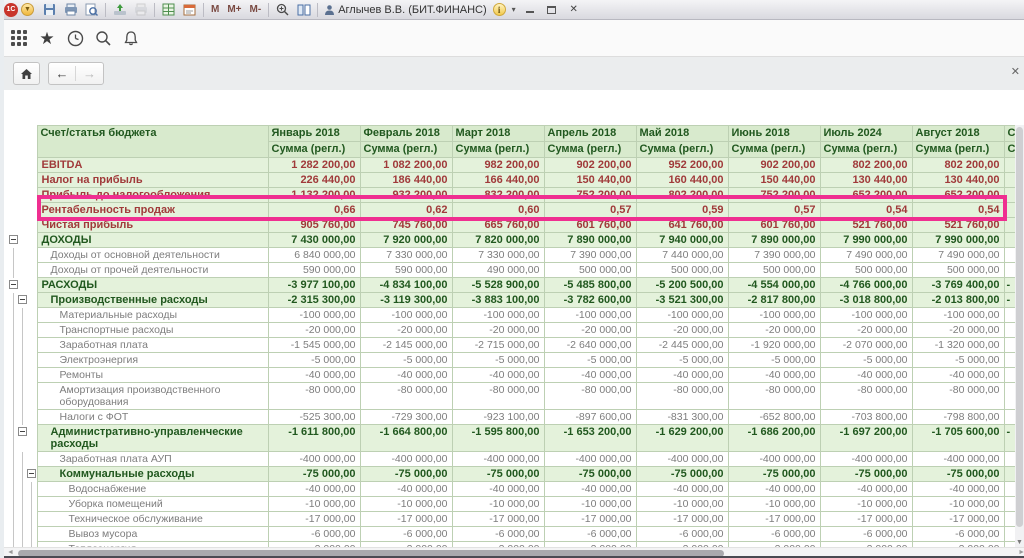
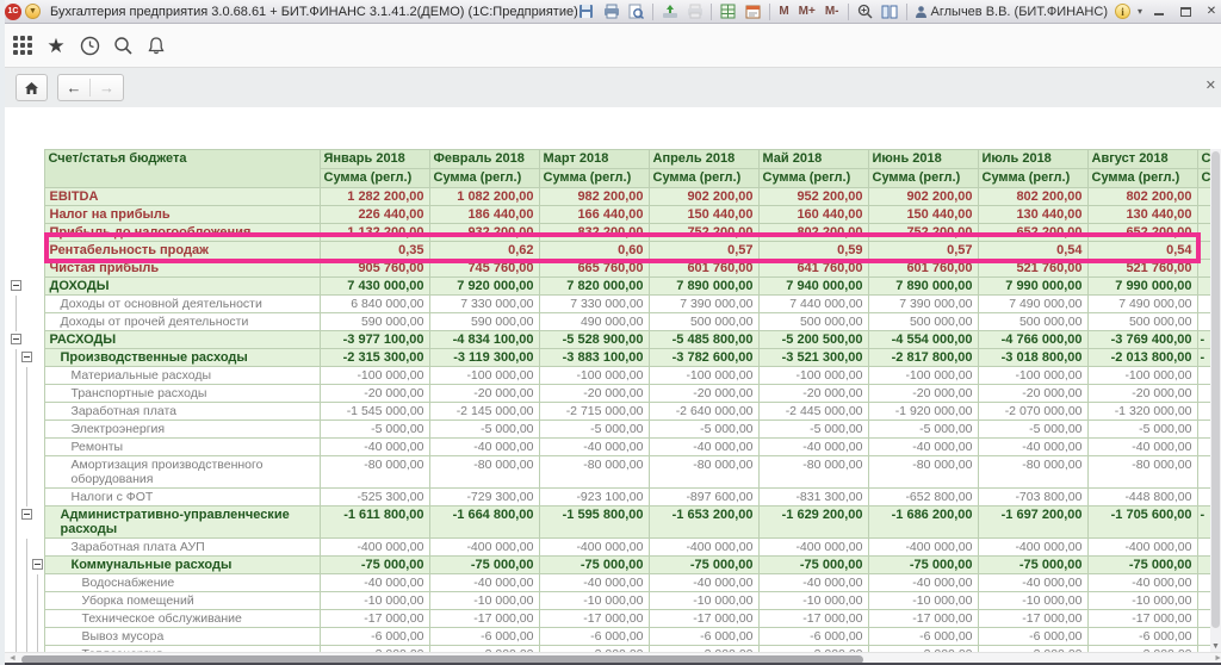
+ Бухгалтерия предприятия 3.0.68.61 + БИТ.ФИНАНС 3.1.41.2(ДЕМО) (1С:Предприятие)
  M
  M+
  M-
  Аглычев В.В. (БИТ.ФИНАНС)
  i
  ▾
  ✕
  ★
  ←
  →
  ✕
- 	Счет/статья бюджета	Январь 2018	Февраль 2018	Март 2018	Апрель 2018	Май 2018	Июнь 2018	Июль 2024	Август 2018	С
+ 	Счет/статья бюджета	Январь 2018	Февраль 2018	Март 2018	Апрель 2018	Май 2018	Июнь 2018	Июль 2018	Август 2018	С
  Сумма (регл.)	Сумма (регл.)	Сумма (регл.)	Сумма (регл.)	Сумма (регл.)	Сумма (регл.)	Сумма (регл.)	Сумма (регл.)	С
  	EBITDA	1 282 200,00	1 082 200,00	982 200,00	902 200,00	952 200,00	902 200,00	802 200,00	802 200,00
  	Налог на прибыль	226 440,00	186 440,00	166 440,00	150 440,00	160 440,00	150 440,00	130 440,00	130 440,00
  	Прибыль до налогообложения	1 132 200,00	932 200,00	832 200,00	752 200,00	802 200,00	752 200,00	652 200,00	652 200,00
- 	Рентабельность продаж	0,66	0,62	0,60	0,57	0,59	0,57	0,54	0,54
+ 	Рентабельность продаж	0,35	0,62	0,60	0,57	0,59	0,57	0,54	0,54
  	Чистая прибыль	905 760,00	745 760,00	665 760,00	601 760,00	641 760,00	601 760,00	521 760,00	521 760,00
  	ДОХОДЫ	7 430 000,00	7 920 000,00	7 820 000,00	7 890 000,00	7 940 000,00	7 890 000,00	7 990 000,00	7 990 000,00
  	Доходы от основной деятельности	6 840 000,00	7 330 000,00	7 330 000,00	7 390 000,00	7 440 000,00	7 390 000,00	7 490 000,00	7 490 000,00
  	Доходы от прочей деятельности	590 000,00	590 000,00	490 000,00	500 000,00	500 000,00	500 000,00	500 000,00	500 000,00
  	РАСХОДЫ	-3 977 100,00	-4 834 100,00	-5 528 900,00	-5 485 800,00	-5 200 500,00	-4 554 000,00	-4 766 000,00	-3 769 400,00	-
  	Производственные расходы	-2 315 300,00	-3 119 300,00	-3 883 100,00	-3 782 600,00	-3 521 300,00	-2 817 800,00	-3 018 800,00	-2 013 800,00	-
  	Материальные расходы	-100 000,00	-100 000,00	-100 000,00	-100 000,00	-100 000,00	-100 000,00	-100 000,00	-100 000,00
  	Транспортные расходы	-20 000,00	-20 000,00	-20 000,00	-20 000,00	-20 000,00	-20 000,00	-20 000,00	-20 000,00
  	Заработная плата	-1 545 000,00	-2 145 000,00	-2 715 000,00	-2 640 000,00	-2 445 000,00	-1 920 000,00	-2 070 000,00	-1 320 000,00
  	Электроэнергия	-5 000,00	-5 000,00	-5 000,00	-5 000,00	-5 000,00	-5 000,00	-5 000,00	-5 000,00
  	Ремонты	-40 000,00	-40 000,00	-40 000,00	-40 000,00	-40 000,00	-40 000,00	-40 000,00	-40 000,00
  	Амортизация производственного оборудования	-80 000,00	-80 000,00	-80 000,00	-80 000,00	-80 000,00	-80 000,00	-80 000,00	-80 000,00
- 	Налоги с ФОТ	-525 300,00	-729 300,00	-923 100,00	-897 600,00	-831 300,00	-652 800,00	-703 800,00	-798 800,00
+ 	Налоги с ФОТ	-525 300,00	-729 300,00	-923 100,00	-897 600,00	-831 300,00	-652 800,00	-703 800,00	-448 800,00
  	Административно-управленческие расходы	-1 611 800,00	-1 664 800,00	-1 595 800,00	-1 653 200,00	-1 629 200,00	-1 686 200,00	-1 697 200,00	-1 705 600,00	-
  	Заработная плата АУП	-400 000,00	-400 000,00	-400 000,00	-400 000,00	-400 000,00	-400 000,00	-400 000,00	-400 000,00
  	Коммунальные расходы	-75 000,00	-75 000,00	-75 000,00	-75 000,00	-75 000,00	-75 000,00	-75 000,00	-75 000,00
  	Водоснабжение	-40 000,00	-40 000,00	-40 000,00	-40 000,00	-40 000,00	-40 000,00	-40 000,00	-40 000,00
  	Уборка помещений	-10 000,00	-10 000,00	-10 000,00	-10 000,00	-10 000,00	-10 000,00	-10 000,00	-10 000,00
  	Техническое обслуживание	-17 000,00	-17 000,00	-17 000,00	-17 000,00	-17 000,00	-17 000,00	-17 000,00	-17 000,00
  	Вывоз мусора	-6 000,00	-6 000,00	-6 000,00	-6 000,00	-6 000,00	-6 000,00	-6 000,00	-6 000,00
